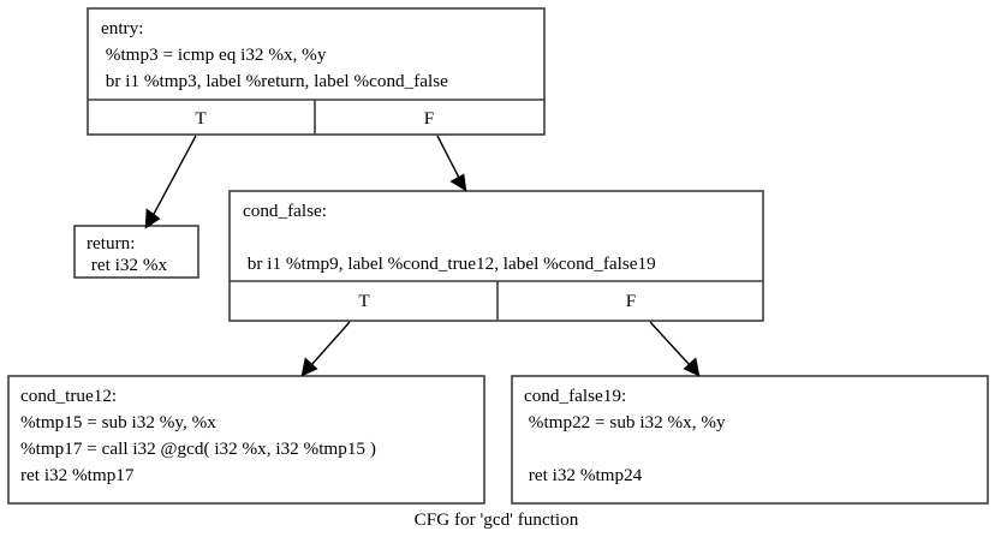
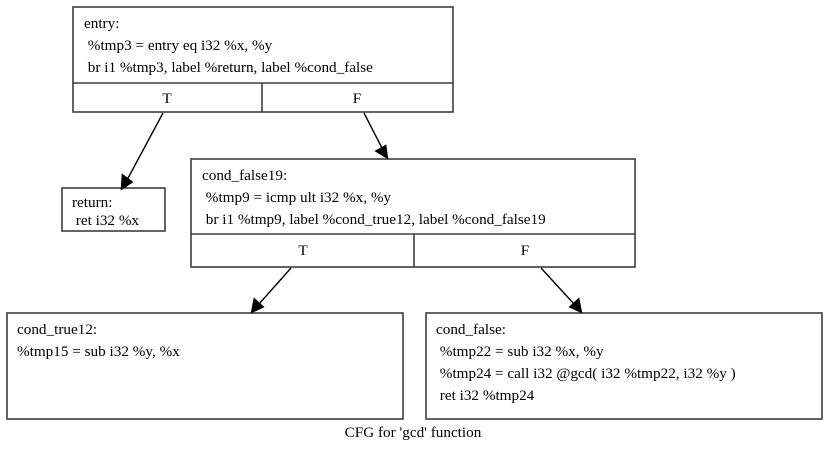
  entry:
- %tmp3 = icmp eq i32 %x, %y
+ %tmp3 = entry eq i32 %x, %y
  br i1 %tmp3, label %return, label %cond_false
  T
  F
  return:
  ret i32 %x
- cond_false:
+ cond_false19:
+ %tmp9 = icmp ult i32 %x, %y
  br i1 %tmp9, label %cond_true12, label %cond_false19
  T
  F
  cond_true12:
  %tmp15 = sub i32 %y, %x
- %tmp17 = call i32 @gcd( i32 %x, i32 %tmp15 )
- ret i32 %tmp17
- cond_false19:
+ cond_false:
  %tmp22 = sub i32 %x, %y
+ %tmp24 = call i32 @gcd( i32 %tmp22, i32 %y )
  ret i32 %tmp24
  CFG for 'gcd' function
